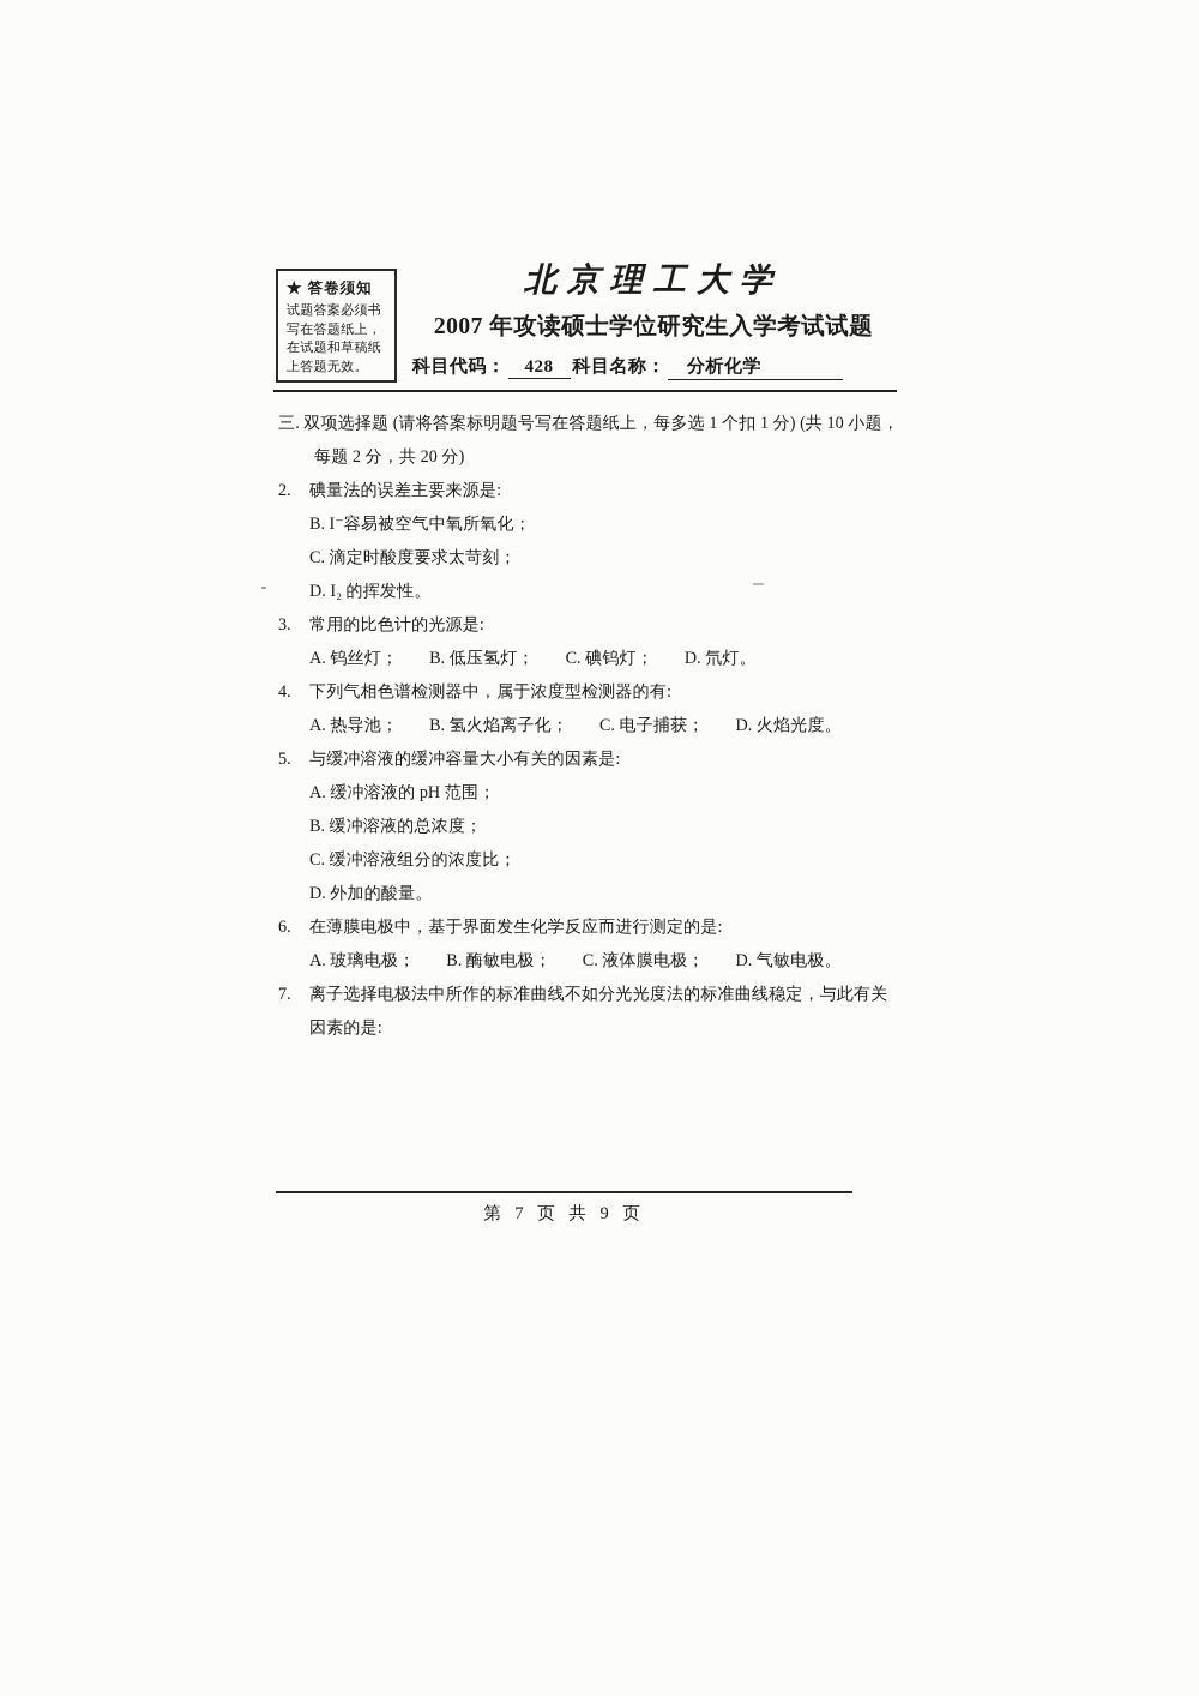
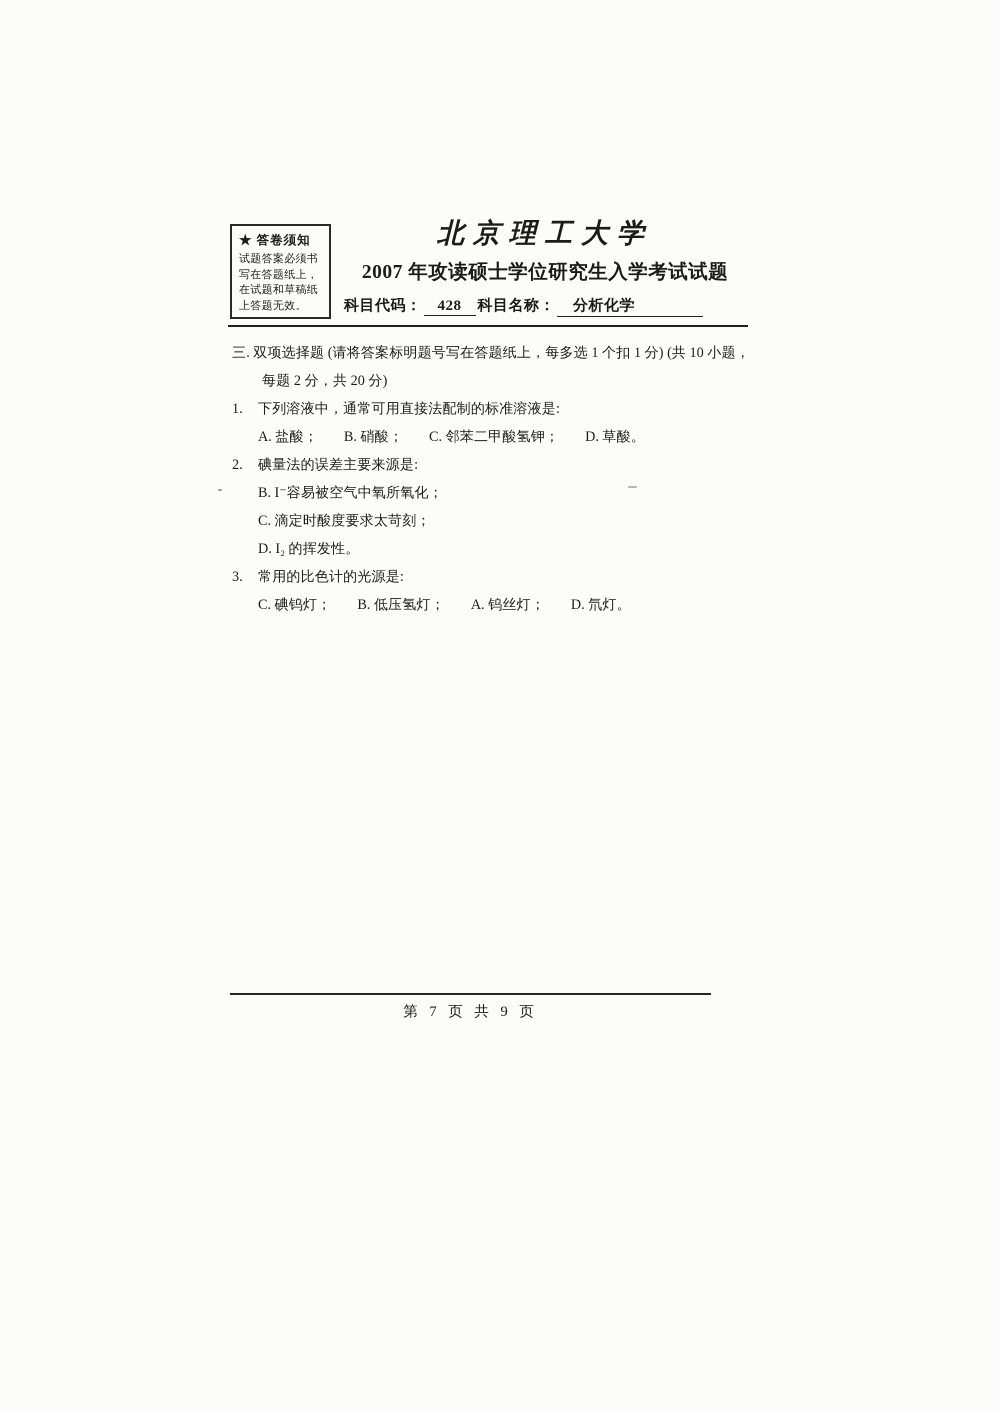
  ★ 答卷须知
  试题答案必须书写在答题纸上，在试题和草稿纸上答题无效。
  北京理工大学
  2007 年攻读硕士学位研究生入学考试试题
  科目代码： 428 科目名称： 分析化学
  三. 双项选择题 (请将答案标明题号写在答题纸上，每多选 1 个扣 1 分) (共 10 小题，
  每题 2 分，共 20 分)
+ 1.
+ 下列溶液中，通常可用直接法配制的标准溶液是:
+ A. 盐酸；
+ B. 硝酸；
+ C. 邻苯二甲酸氢钾；
+ D. 草酸。
  2.
  碘量法的误差主要来源是:
  B. I⁻容易被空气中氧所氧化；
  C. 滴定时酸度要求太苛刻；
  D. I₂ 的挥发性。
  3.
  常用的比色计的光源是:
- A. 钨丝灯；
+ C. 碘钨灯；
  B. 低压氢灯；
- C. 碘钨灯；
+ A. 钨丝灯；
  D. 氘灯。
- 4.
- 下列气相色谱检测器中，属于浓度型检测器的有:
- A. 热导池；
- B. 氢火焰离子化；
- C. 电子捕获；
- D. 火焰光度。
- 5.
- 与缓冲溶液的缓冲容量大小有关的因素是:
- A. 缓冲溶液的 pH 范围；
- B. 缓冲溶液的总浓度；
- C. 缓冲溶液组分的浓度比；
- D. 外加的酸量。
- 6.
- 在薄膜电极中，基于界面发生化学反应而进行测定的是:
- A. 玻璃电极；
- B. 酶敏电极；
- C. 液体膜电极；
- D. 气敏电极。
- 7.
- 离子选择电极法中所作的标准曲线不如分光光度法的标准曲线稳定，与此有关
- 因素的是:
  第 7 页 共 9 页
